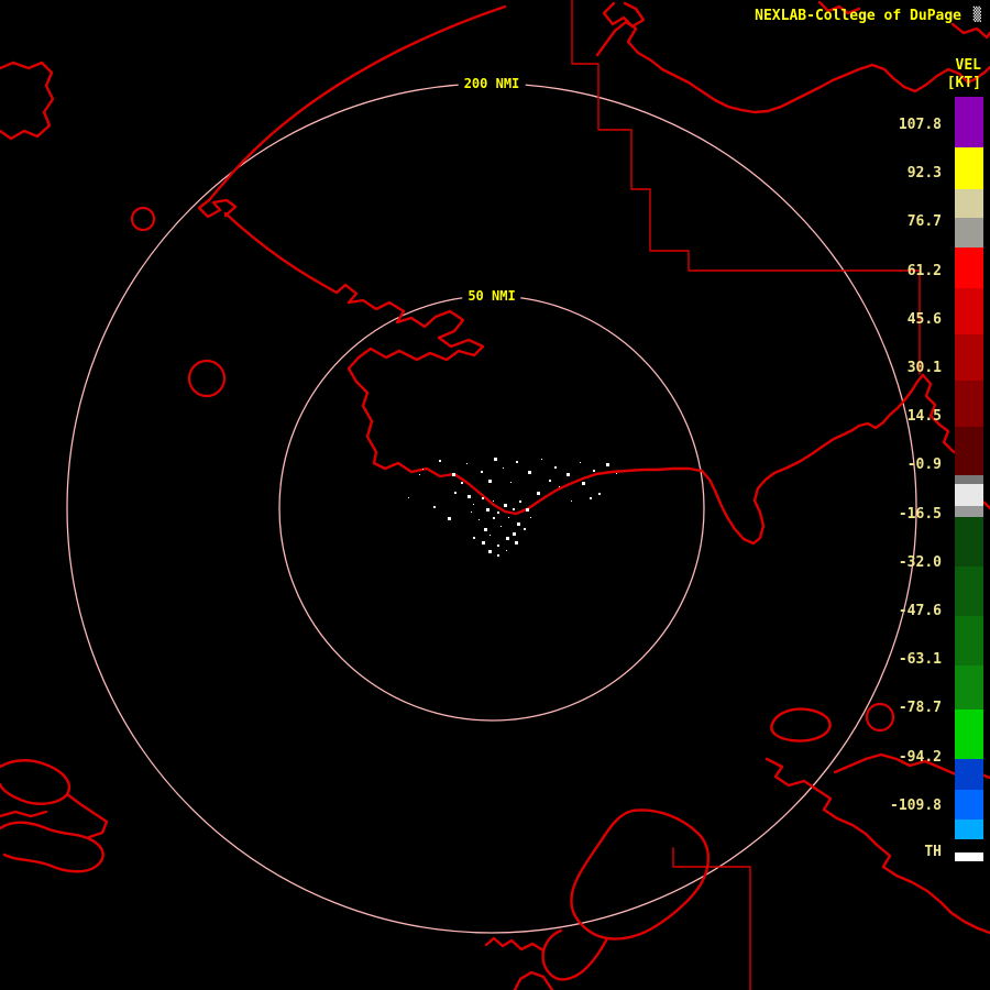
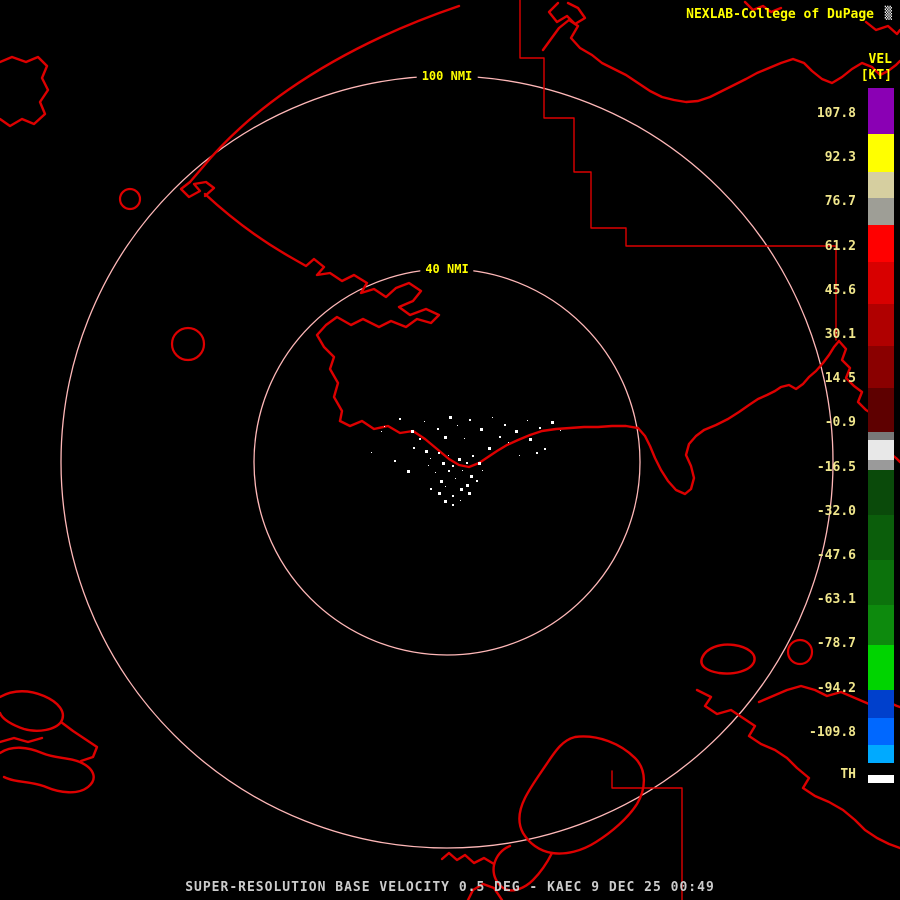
  NEXLAB-College of DuPage
  ▒
  VEL
  [KT]
  107.8
  92.3
  76.7
  61.2
  45.6
  30.1
  14.5
  -0.9
  -16.5
  -32.0
  -47.6
  -63.1
  -78.7
  -94.2
  -109.8
  TH
- 200 NMI
+ 100 NMI
- 50 NMI
+ 40 NMI
+ SUPER-RESOLUTION BASE VELOCITY 0.5 DEG - KAEC 9 DEC 25 00:49
